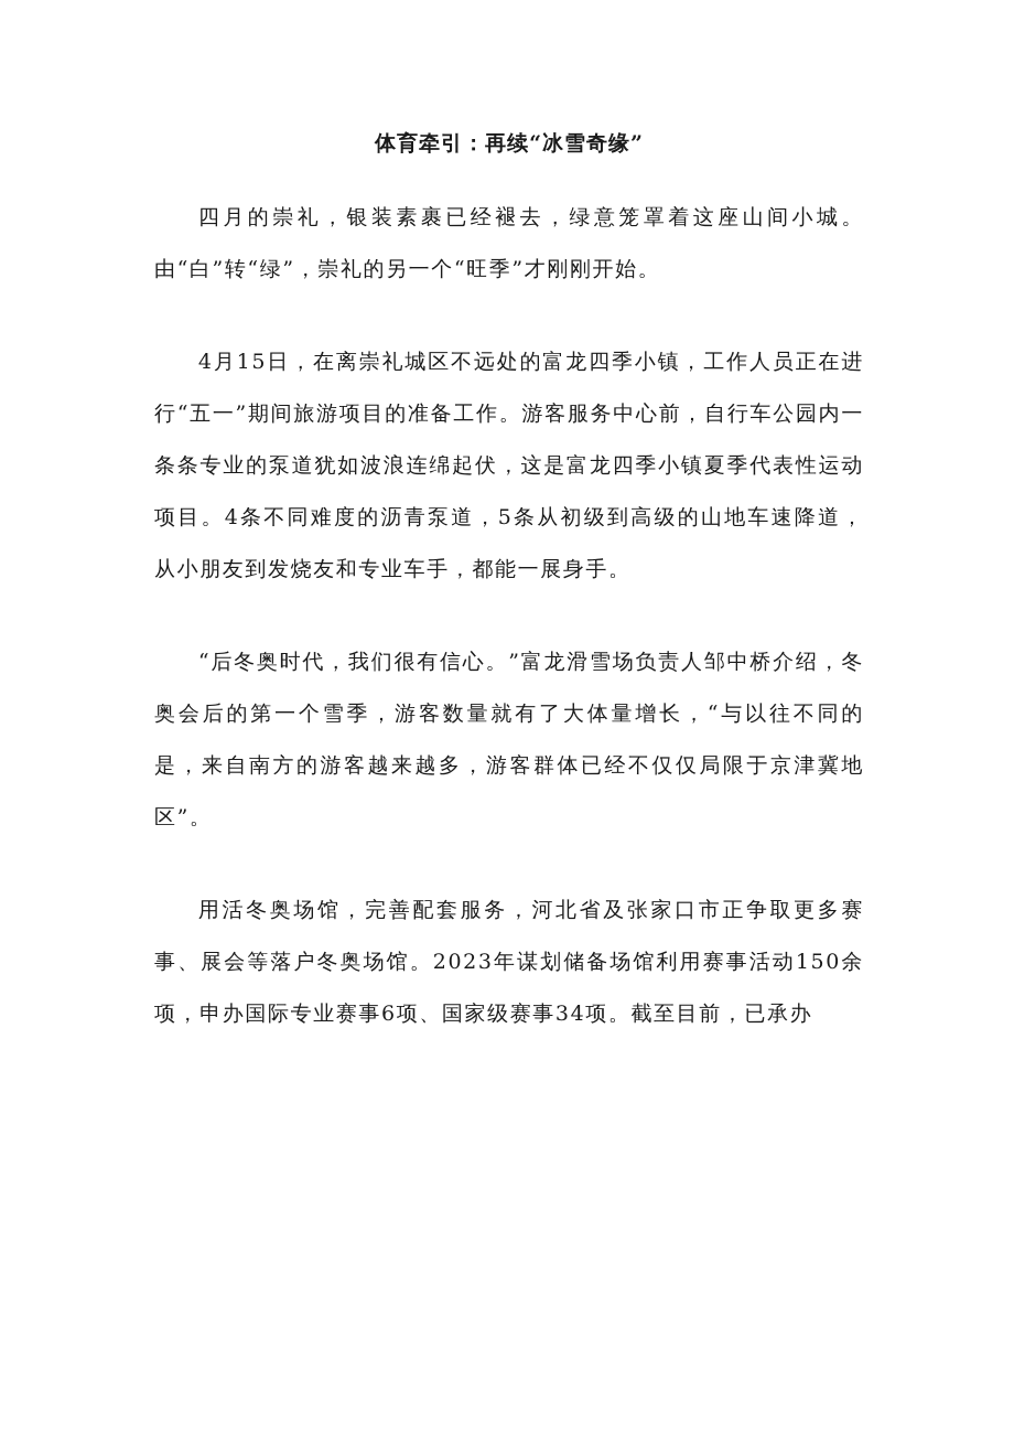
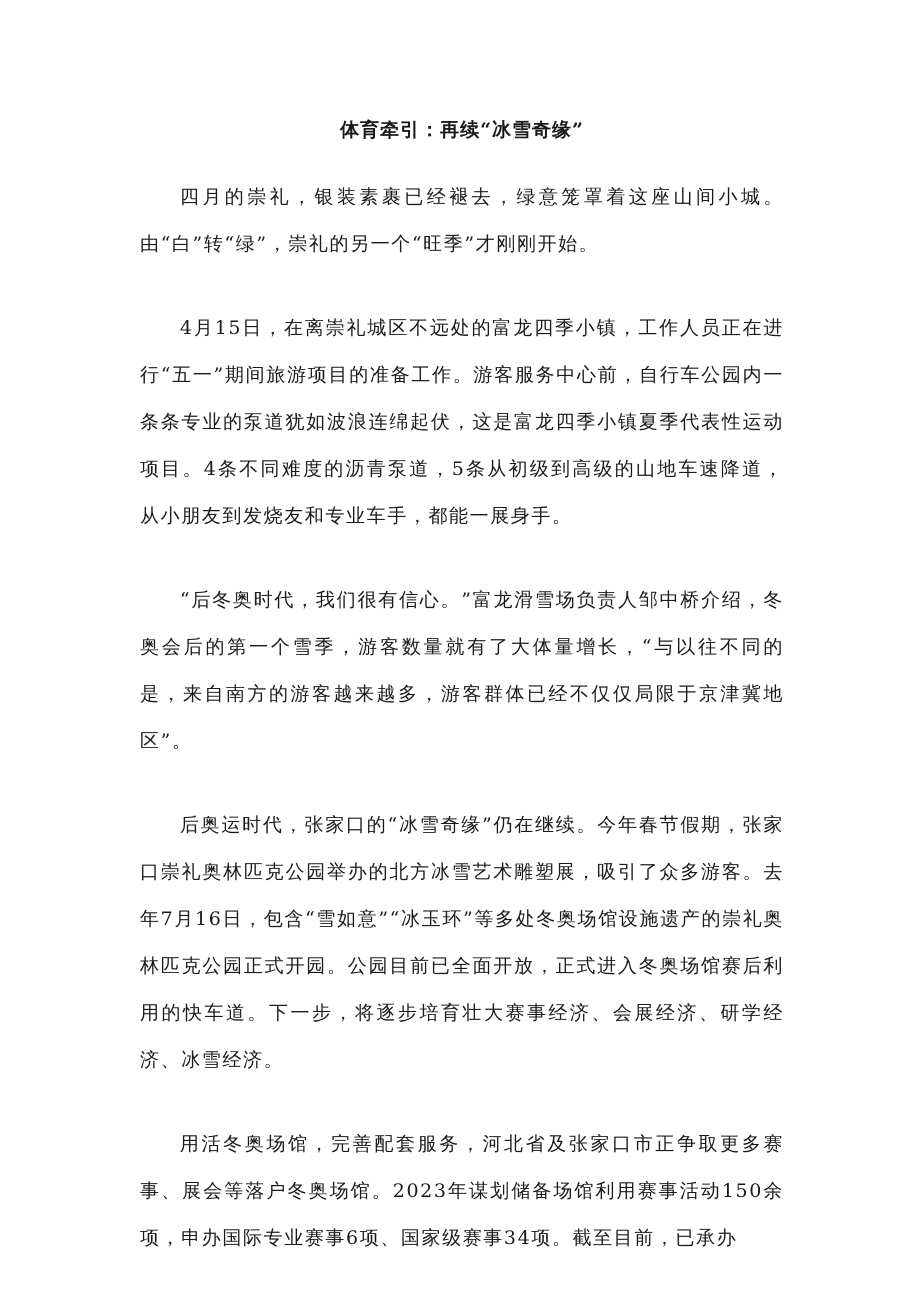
  体育牵引：再续“冰雪奇缘”
  四月的崇礼，银装素裹已经褪去，绿意笼罩着这座山间小城。由“白”转“绿”，崇礼的另一个“旺季”才刚刚开始。
  4月15日，在离崇礼城区不远处的富龙四季小镇，工作人员正在进行“五一”期间旅游项目的准备工作。游客服务中心前，自行车公园内一条条专业的泵道犹如波浪连绵起伏，这是富龙四季小镇夏季代表性运动项目。4条不同难度的沥青泵道，5条从初级到高级的山地车速降道，从小朋友到发烧友和专业车手，都能一展身手。
  “后冬奥时代，我们很有信心。”富龙滑雪场负责人邹中桥介绍，冬奥会后的第一个雪季，游客数量就有了大体量增长，“与以往不同的是，来自南方的游客越来越多，游客群体已经不仅仅局限于京津冀地区”。
+ 后奥运时代，张家口的“冰雪奇缘”仍在继续。今年春节假期，张家口崇礼奥林匹克公园举办的北方冰雪艺术雕塑展，吸引了众多游客。去年7月16日，包含“雪如意”“冰玉环”等多处冬奥场馆设施遗产的崇礼奥林匹克公园正式开园。公园目前已全面开放，正式进入冬奥场馆赛后利用的快车道。下一步，将逐步培育壮大赛事经济、会展经济、研学经济、冰雪经济。
  用活冬奥场馆，完善配套服务，河北省及张家口市正争取更多赛事、展会等落户冬奥场馆。2023年谋划储备场馆利用赛事活动150余项，申办国际专业赛事6项、国家级赛事34项。截至目前，已承办
